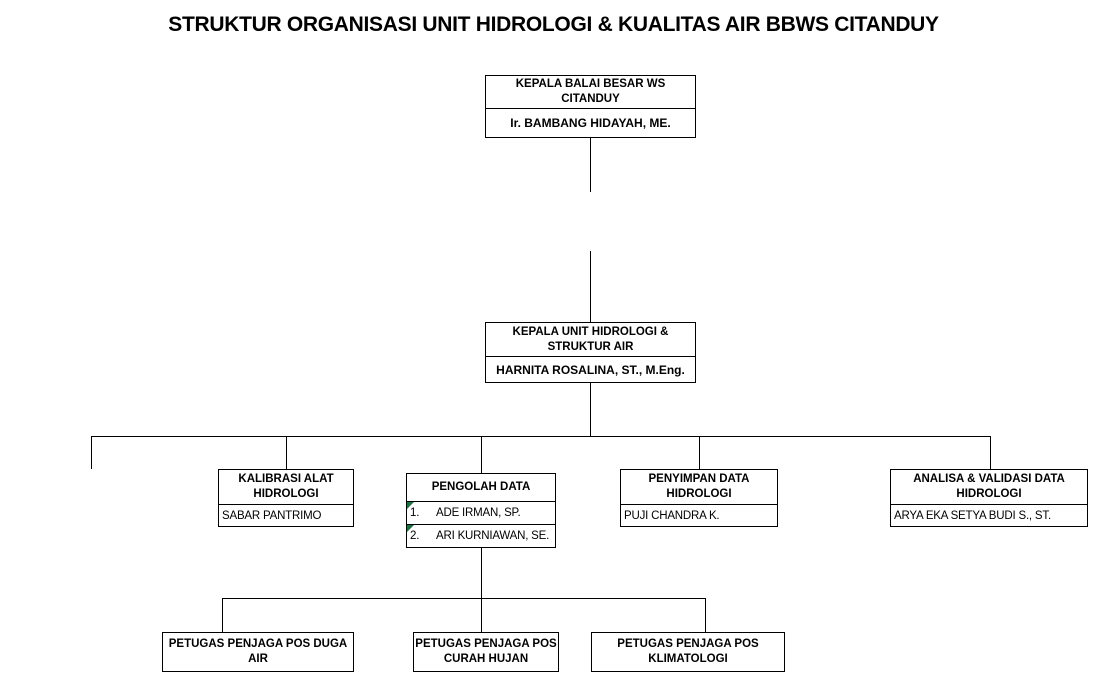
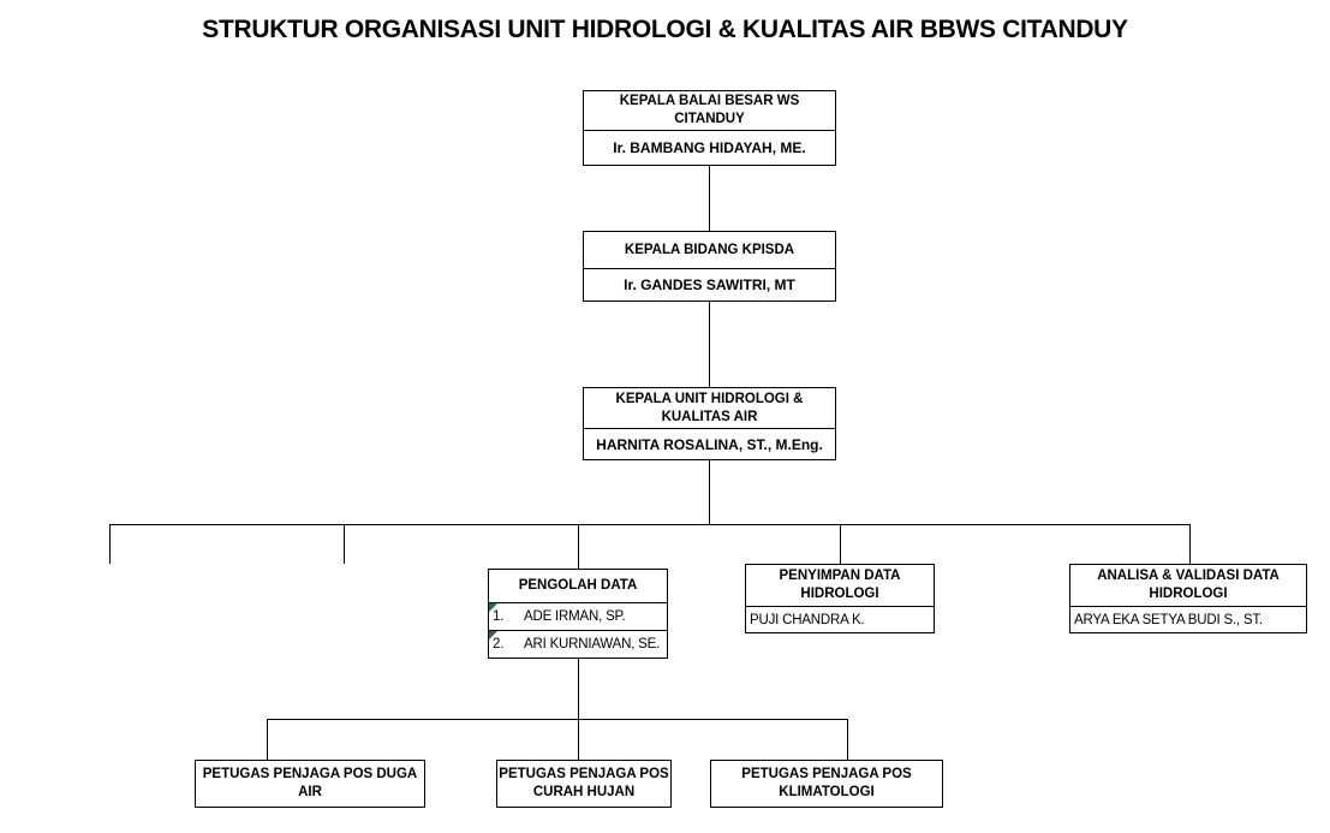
  STRUKTUR ORGANISASI UNIT HIDROLOGI & KUALITAS AIR BBWS CITANDUY
  KEPALA BALAI BESAR WS CITANDUY
  Ir. BAMBANG HIDAYAH, ME.
+ KEPALA BIDANG KPISDA
+ Ir. GANDES SAWITRI, MT
- KEPALA UNIT HIDROLOGI & STRUKTUR AIR
+ KEPALA UNIT HIDROLOGI & KUALITAS AIR
  HARNITA ROSALINA, ST., M.Eng.
- KALIBRASI ALAT HIDROLOGI
- SABAR PANTRIMO
  PENGOLAH DATA
  1.
  ADE IRMAN, SP.
  2.
  ARI KURNIAWAN, SE.
  PENYIMPAN DATA HIDROLOGI
  PUJI CHANDRA K.
  ANALISA & VALIDASI DATA HIDROLOGI
  ARYA EKA SETYA BUDI S., ST.
  PETUGAS PENJAGA POS DUGA AIR
  PETUGAS PENJAGA POS CURAH HUJAN
  PETUGAS PENJAGA POS KLIMATOLOGI
